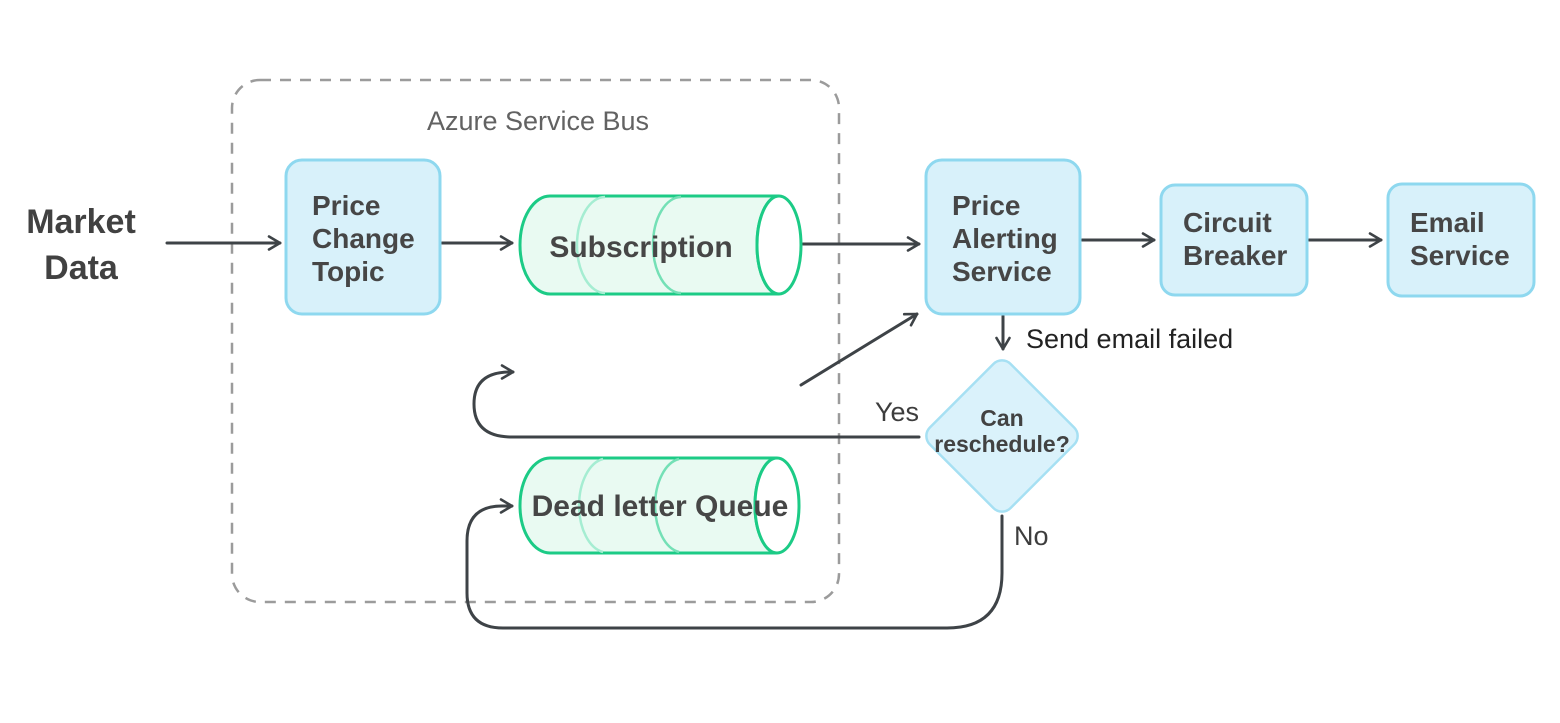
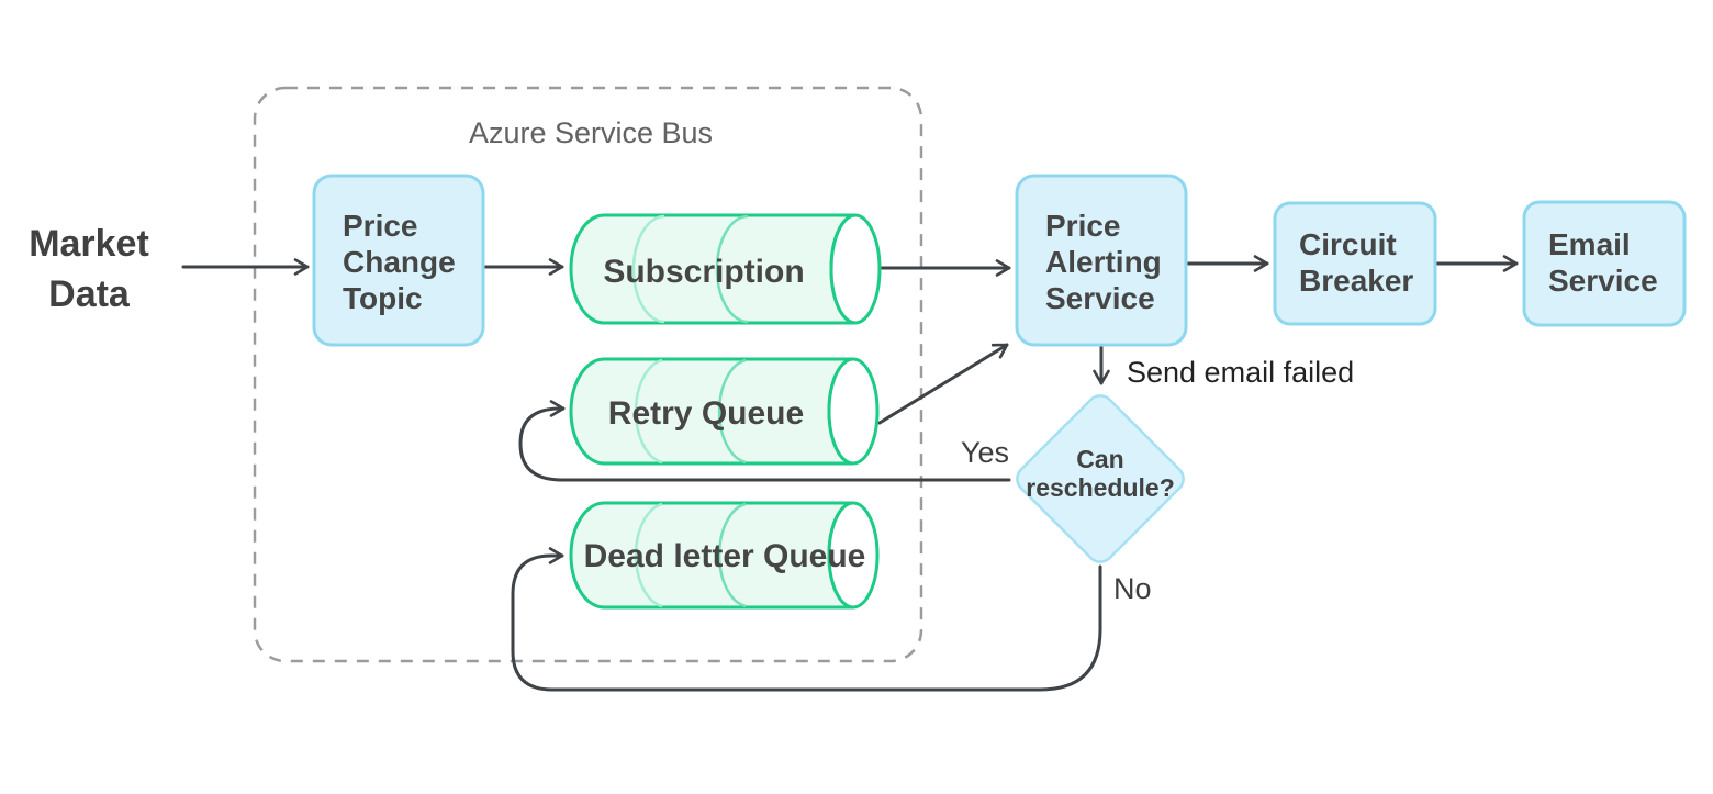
  Azure Service Bus
  Market
  Data
  Price
  Change
  Topic
  Subscription
+ Retry Queue
  Dead letter Queue
  Price
  Alerting
  Service
  Circuit
  Breaker
  Email
  Service
  Can
  reschedule?
  Send email failed
  Yes
  No
